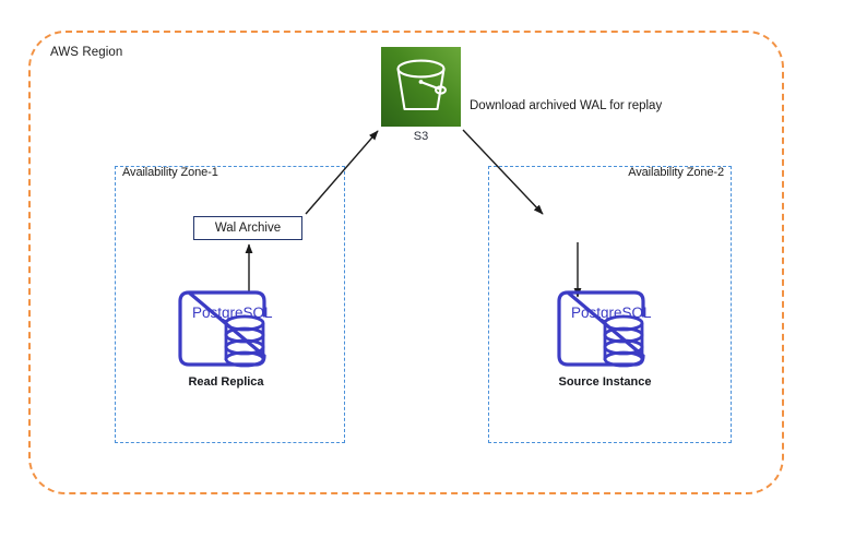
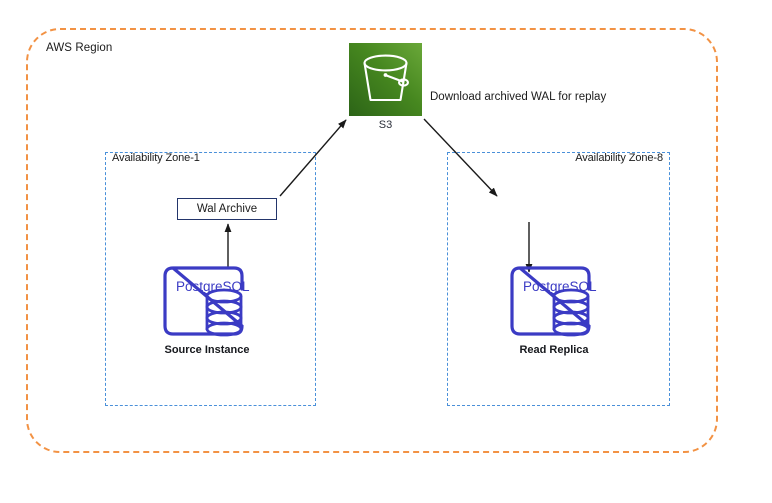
  AWS Region
  Availability Zone-1
- Availability Zone-2
+ Availability Zone-8
  S3
  Download archived WAL for replay
  Wal Archive
  PostgreSQL
- Read Replica
+ Source Instance
  PostgreSQL
- Source Instance
+ Read Replica
